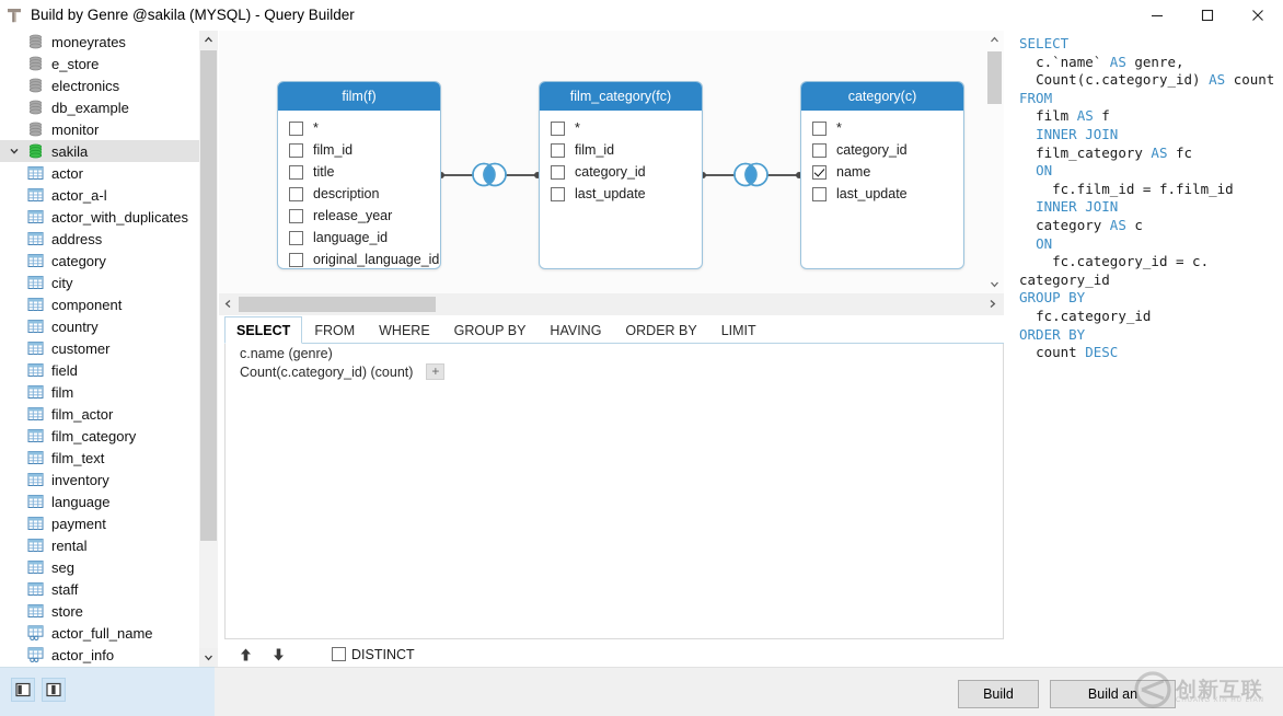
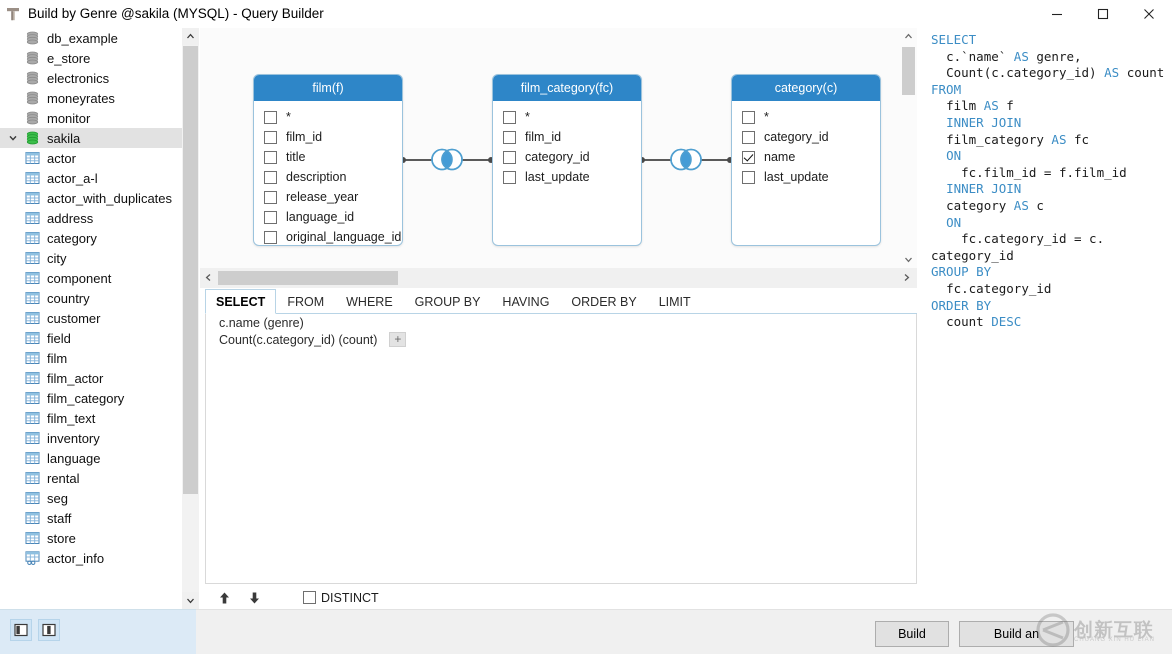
  Build by Genre @sakila (MYSQL) - Query Builder
- moneyrates
+ db_example
  e_store
  electronics
- db_example
+ moneyrates
  monitor
  sakila
  actor
  actor_a-l
  actor_with_duplicates
  address
  category
  city
  component
  country
  customer
  field
  film
  film_actor
  film_category
  film_text
  inventory
  language
- payment
  rental
  seg
  staff
  store
- actor_full_name
  actor_info
  film(f)
  *
  film_id
  title
  description
  release_year
  language_id
  original_language_id
  film_category(fc)
  *
  film_id
  category_id
  last_update
  category(c)
  *
  category_id
  name
  last_update
  SELECT
  FROM
  WHERE
  GROUP BY
  HAVING
  ORDER BY
  LIMIT
  c.name (genre)
  Count(c.category_id) (count)
  +
  DISTINCT
  SELECT
  c.`name` AS genre,
  Count(c.category_id) AS count
  FROM
  film AS f
  INNER JOIN
  film_category AS fc
  ON
  fc.film_id = f.film_id
  INNER JOIN
  category AS c
  ON
  fc.category_id = c.
  category_id
  GROUP BY
  fc.category_id
  ORDER BY
  count DESC
  Build
  Build an
  创新互联
